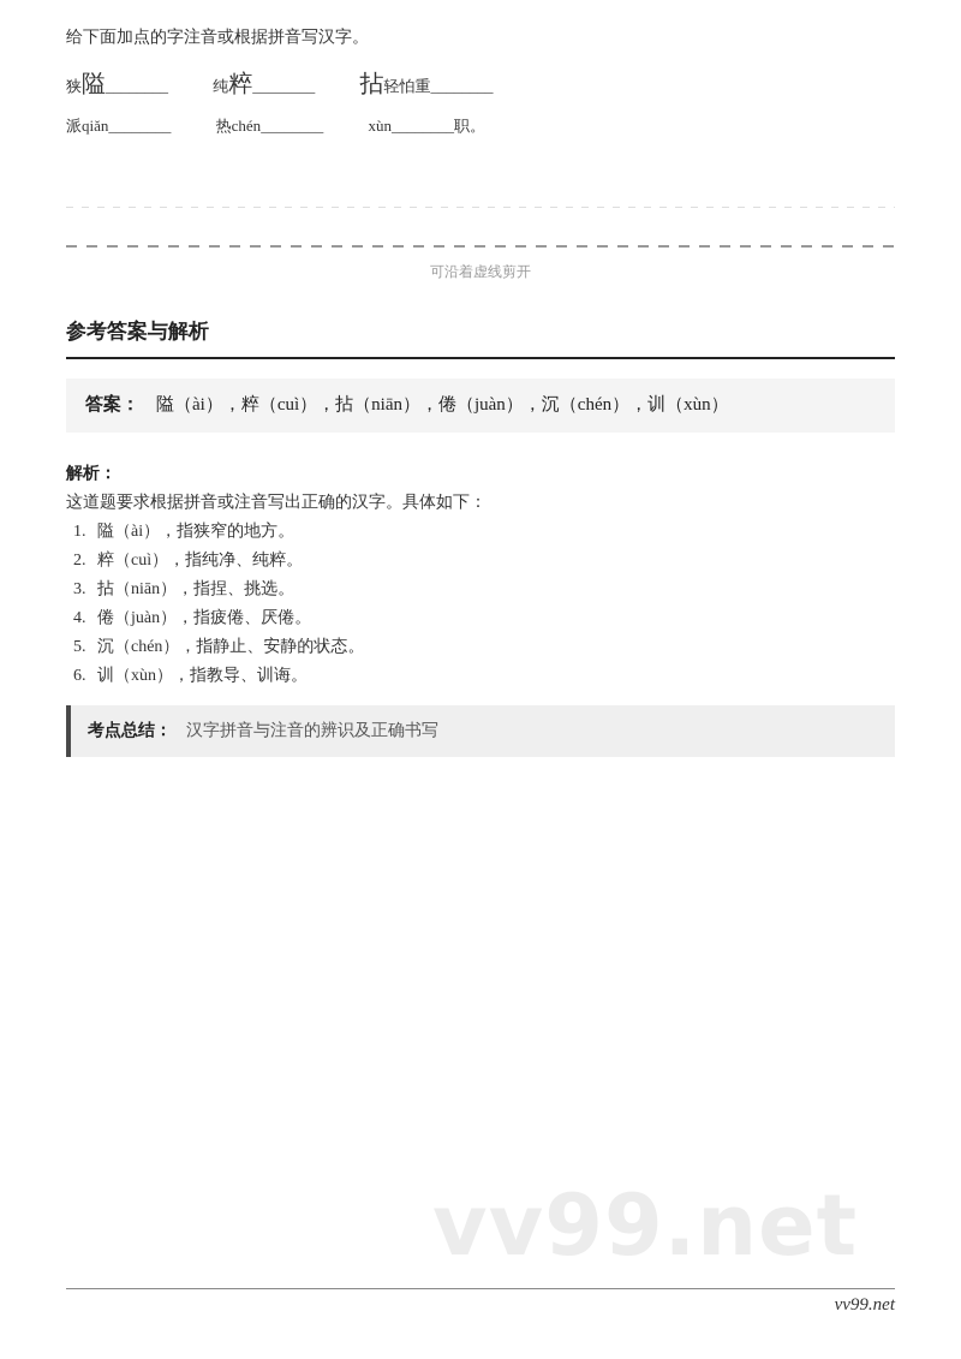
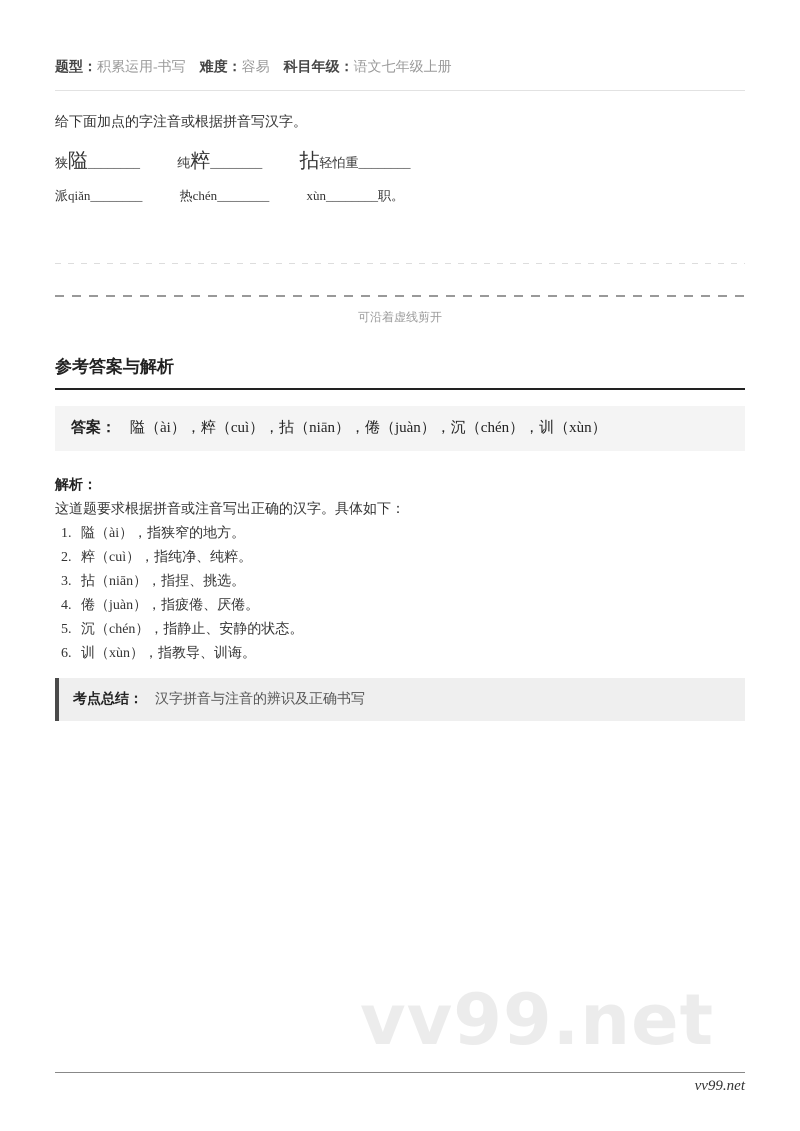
+ 题型：积累运用-书写 难度：容易 科目年级：语文七年级上册
  给下面加点的字注音或根据拼音写汉字。
  狭隘________ 纯粹________ 拈轻怕重________
  派qiǎn________ 热chén________ xùn________职。
  可沿着虚线剪开
  参考答案与解析
  答案： 隘（ài），粹（cuì），拈（niān），倦（juàn），沉（chén），训（xùn）
  解析：
  这道题要求根据拼音或注音写出正确的汉字。具体如下：
  隘（ài），指狭窄的地方。
  粹（cuì），指纯净、纯粹。
  拈（niān），指捏、挑选。
  倦（juàn），指疲倦、厌倦。
  沉（chén），指静止、安静的状态。
  训（xùn），指教导、训诲。
  考点总结： 汉字拼音与注音的辨识及正确书写
  vv99.net
